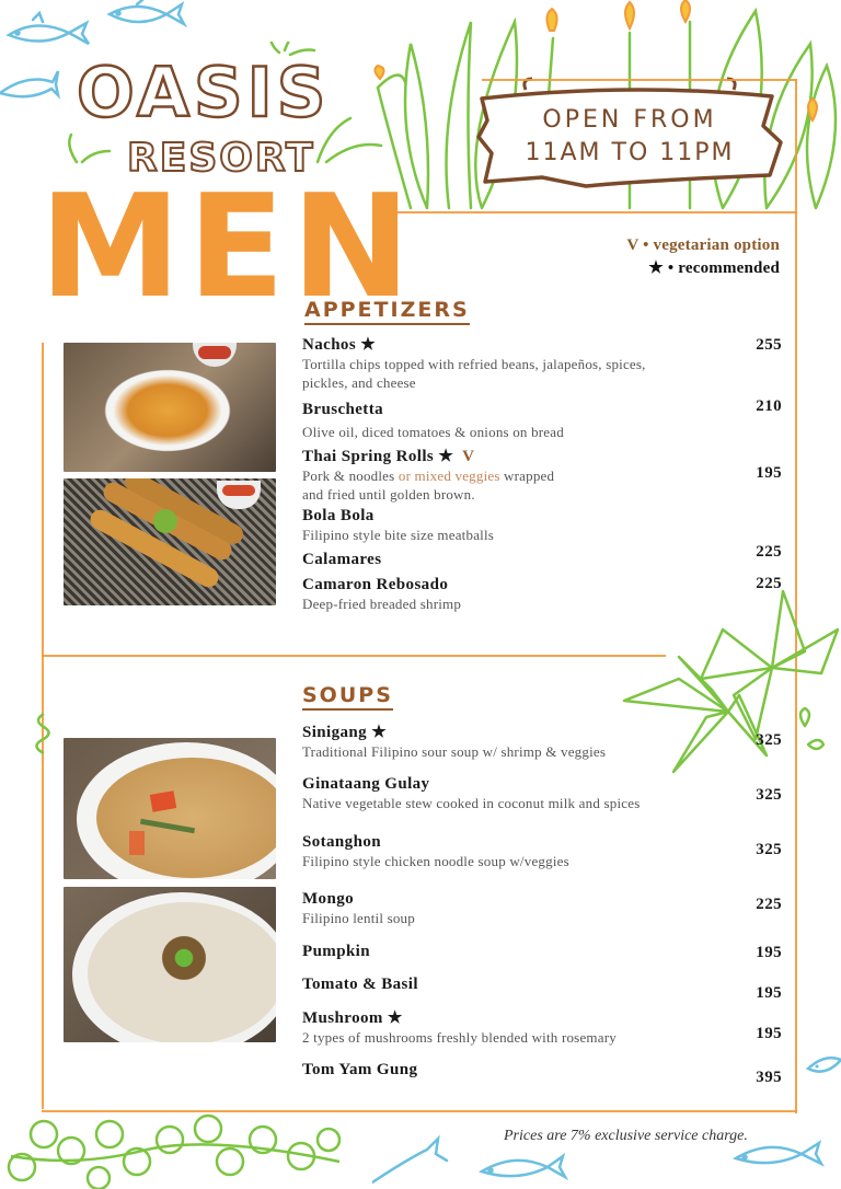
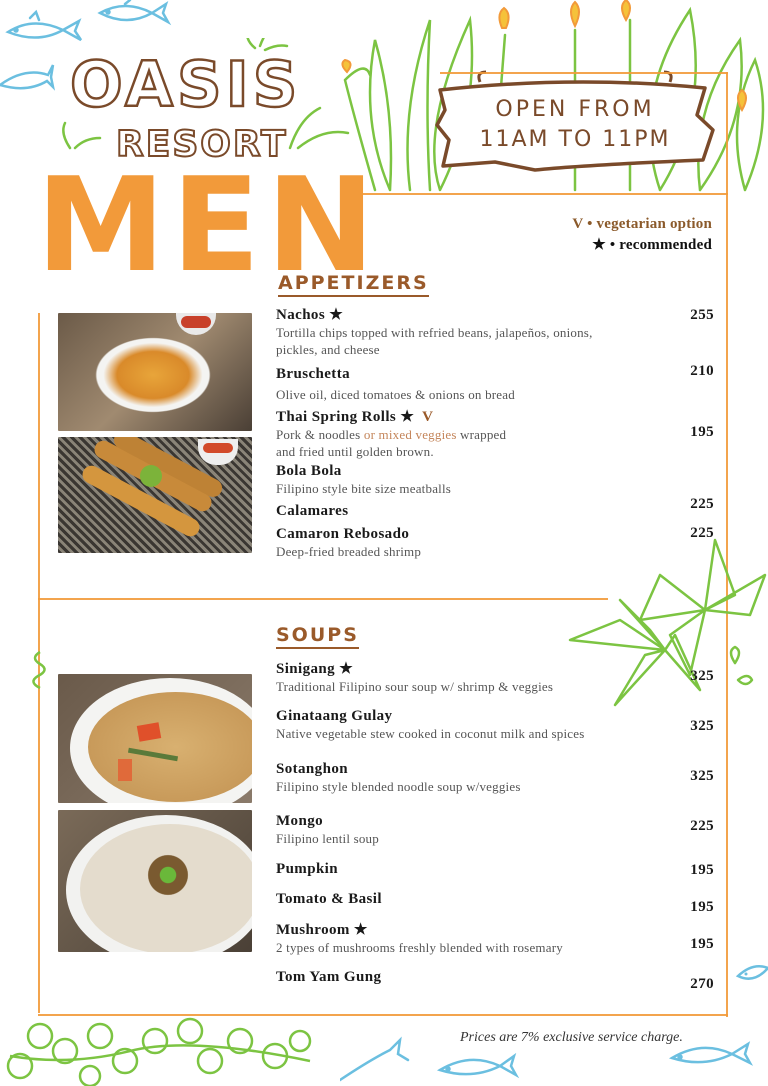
  OASIS
  RESORT
  MEN
  OPEN FROM
  11AM TO 11PM
  V • vegetarian option
  ★ • recommended
  APPETIZERS
  Nachos ★
- Tortilla chips topped with refried beans, jalapeños, spices,
+ Tortilla chips topped with refried beans, jalapeños, onions,
  pickles, and cheese
  255
  Bruschetta
  Olive oil, diced tomatoes & onions on bread
  210
  Thai Spring Rolls ★ V
  Pork & noodles or mixed veggies wrapped
  and fried until golden brown.
  195
  Bola Bola
  Filipino style bite size meatballs
  225
  Calamares
  Camaron Rebosado
  Deep-fried breaded shrimp
  225
  SOUPS
  Sinigang ★
  Traditional Filipino sour soup w/ shrimp & veggies
  325
  Ginataang Gulay
  Native vegetable stew cooked in coconut milk and spices
  325
  Sotanghon
- Filipino style chicken noodle soup w/veggies
+ Filipino style blended noodle soup w/veggies
  325
  Mongo
  Filipino lentil soup
  225
  Pumpkin
  195
  Tomato & Basil
  195
  Mushroom ★
  2 types of mushrooms freshly blended with rosemary
  195
  Tom Yam Gung
- 395
+ 270
  Prices are 7% exclusive service charge.
